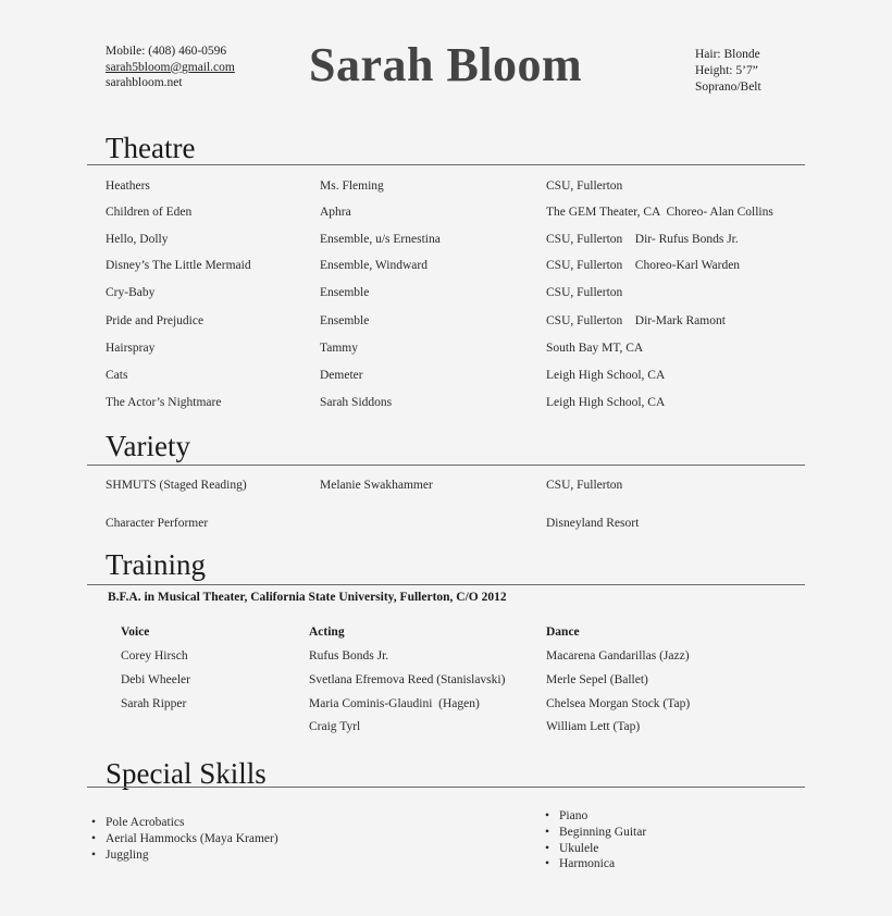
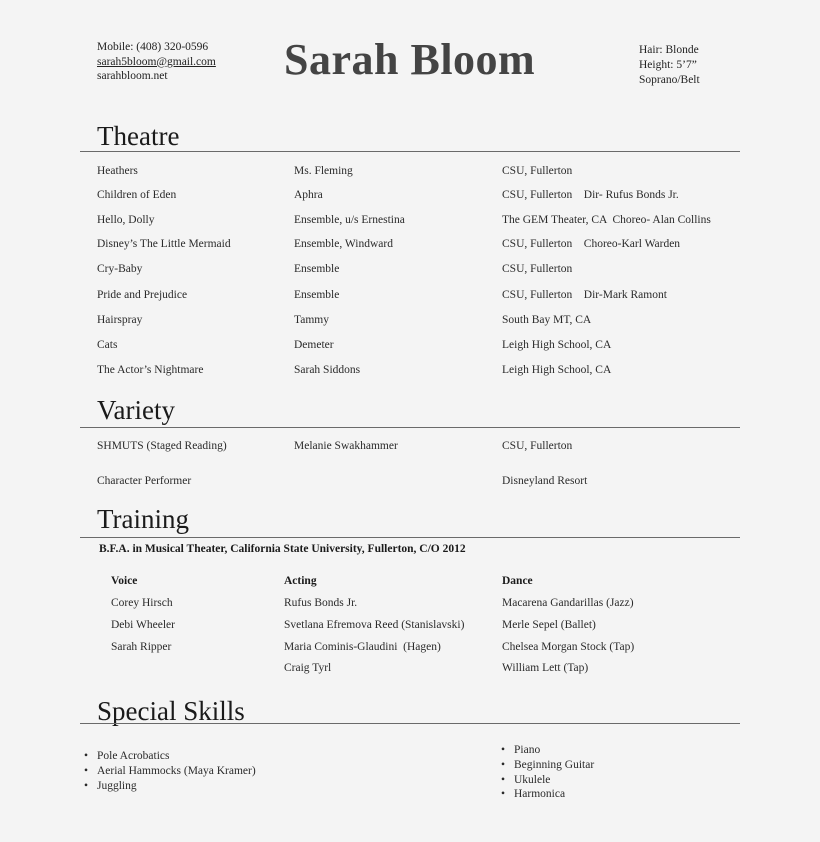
- Mobile: (408) 460-0596
+ Mobile: (408) 320-0596
  sarah5bloom@gmail.com
  sarahbloom.net
  Sarah Bloom
  Hair: Blonde
  Height: 5’7”
  Soprano/Belt
  Theatre
  Heathers
  Ms. Fleming
  CSU, Fullerton
  Children of Eden
  Aphra
- The GEM Theater, CA Choreo- Alan Collins
+ CSU, Fullerton Dir- Rufus Bonds Jr.
  Hello, Dolly
  Ensemble, u/s Ernestina
- CSU, Fullerton Dir- Rufus Bonds Jr.
+ The GEM Theater, CA Choreo- Alan Collins
  Disney’s The Little Mermaid
  Ensemble, Windward
  CSU, Fullerton Choreo-Karl Warden
  Cry-Baby
  Ensemble
  CSU, Fullerton
  Pride and Prejudice
  Ensemble
  CSU, Fullerton Dir-Mark Ramont
  Hairspray
  Tammy
  South Bay MT, CA
  Cats
  Demeter
  Leigh High School, CA
  The Actor’s Nightmare
  Sarah Siddons
  Leigh High School, CA
  Variety
  SHMUTS (Staged Reading)
  Melanie Swakhammer
  CSU, Fullerton
  Character Performer
  Disneyland Resort
  Training
  B.F.A. in Musical Theater, California State University, Fullerton, C/O 2012
  Voice
  Corey Hirsch
  Debi Wheeler
  Sarah Ripper
  Acting
  Rufus Bonds Jr.
  Svetlana Efremova Reed (Stanislavski)
  Maria Cominis-Glaudini (Hagen)
  Craig Tyrl
  Dance
  Macarena Gandarillas (Jazz)
  Merle Sepel (Ballet)
  Chelsea Morgan Stock (Tap)
  William Lett (Tap)
  Special Skills
  Pole Acrobatics
  Aerial Hammocks (Maya Kramer)
  Juggling
  Piano
  Beginning Guitar
  Ukulele
  Harmonica
